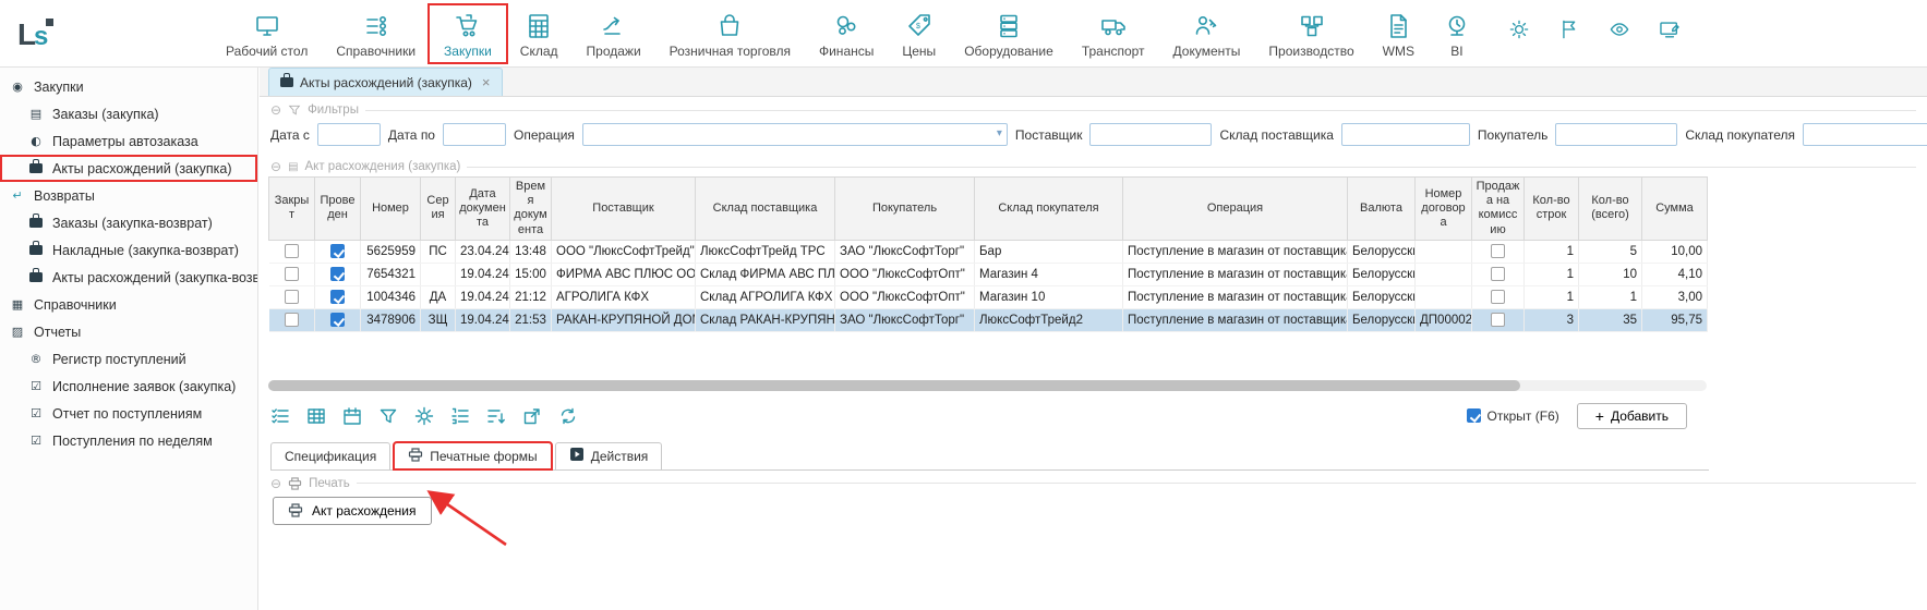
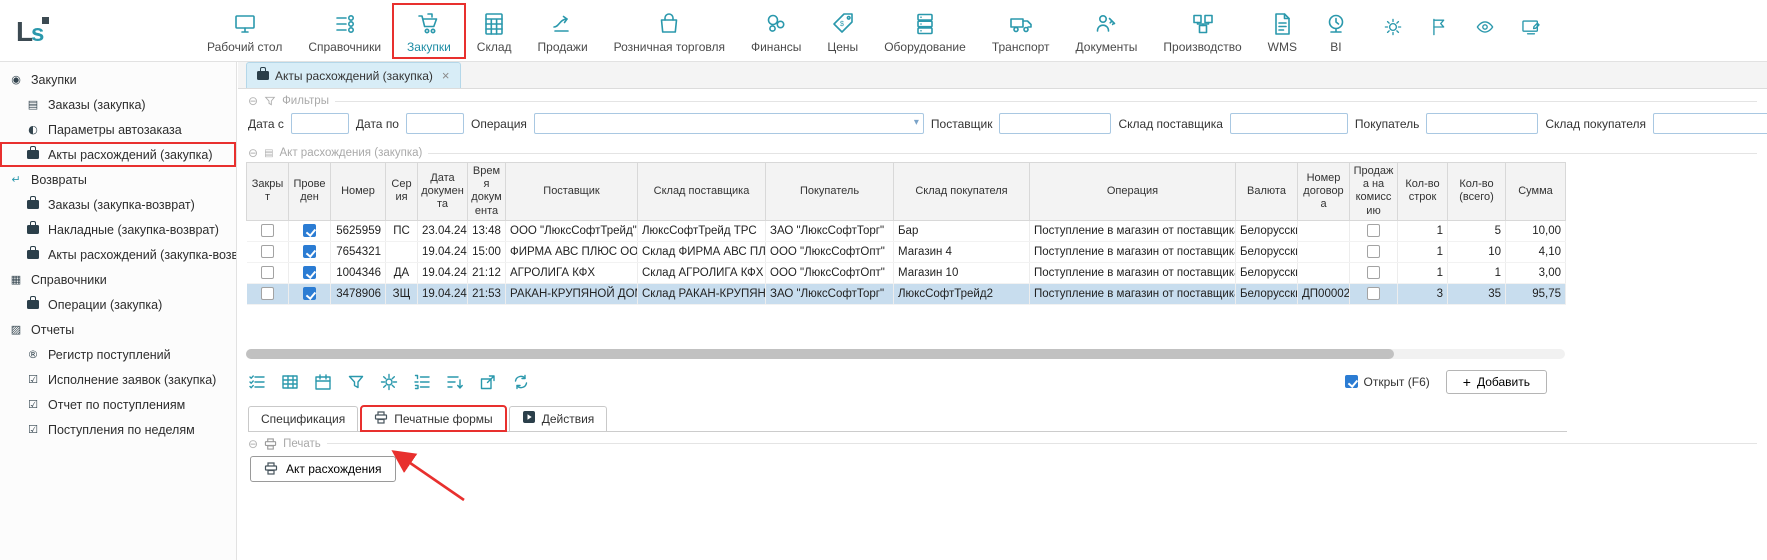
  L
  s
  Рабочий стол
  Справочники
  Закупки
  Склад
  Продажи
  Розничная торговля
  Финансы
  Цены
  Оборудование
  Транспорт
  Документы
  Производство
  WMS
  BI
  ◉
  Закупки
  ▤
  Заказы (закупка)
  ◐
  Параметры автозаказа
  Акты расхождений (закупка)
  ↵
  Возвраты
  Заказы (закупка-возврат)
  Накладные (закупка-возврат)
  Акты расхождений (закупка-возв
  ▦
  Справочники
+ Операции (закупка)
  ▨
  Отчеты
  ®
  Регистр поступлений
  ☑
  Исполнение заявок (закупка)
  ☑
  Отчет по поступлениям
  ☑
  Поступления по неделям
  Акты расхождений (закупка)
  ×
  ⊖
  Фильтры
  Дата с
  Дата по
  Операция
  ▾
  Поставщик
  Склад поставщика
  Покупатель
  Склад покупателя
  ⊖
  ▤
  Акт расхождения (закупка)
  Закрыт	Проведен	Номер	Серия	Дата документа	Время документа	Поставщик	Склад поставщика	Покупатель	Склад покупателя	Операция	Валюта	Номер договора	Продажа на комиссию	Кол-во строк	Кол-во (всего)	Сумма
  		5625959	ПС	23.04.24	13:48	ООО "ЛюксСофтТрейд"	ЛюксСофтТрейд ТРС	ЗАО "ЛюксСофтТорг"	Бар	Поступление в магазин от поставщик	Белорусск			1	5	10,00
  		7654321		19.04.24	15:00	ФИРМА АВС ПЛЮС ОО	Склад ФИРМА АВС ПЛ	ООО "ЛюксСофтОпт"	Магазин 4	Поступление в магазин от поставщик	Белорусск			1	10	4,10
  		1004346	ДА	19.04.24	21:12	АГРОЛИГА КФХ	Склад АГРОЛИГА КФХ	ООО "ЛюксСофтОпт"	Магазин 10	Поступление в магазин от поставщик	Белорусск			1	1	3,00
  		3478906	ЗЩ	19.04.24	21:53	РАКАН-КРУПЯНОЙ ДО	Склад РАКАН-КРУПЯН	ЗАО "ЛюксСофтТорг"	ЛюксСофтТрейд2	Поступление в магазин от поставщик	Белорусск	ДП00002		3	35	95,75
  Открыт (F6)
  +
  Добавить
  Спецификация
  Печатные формы
  Действия
  ⊖
  Печать
  Акт расхождения
